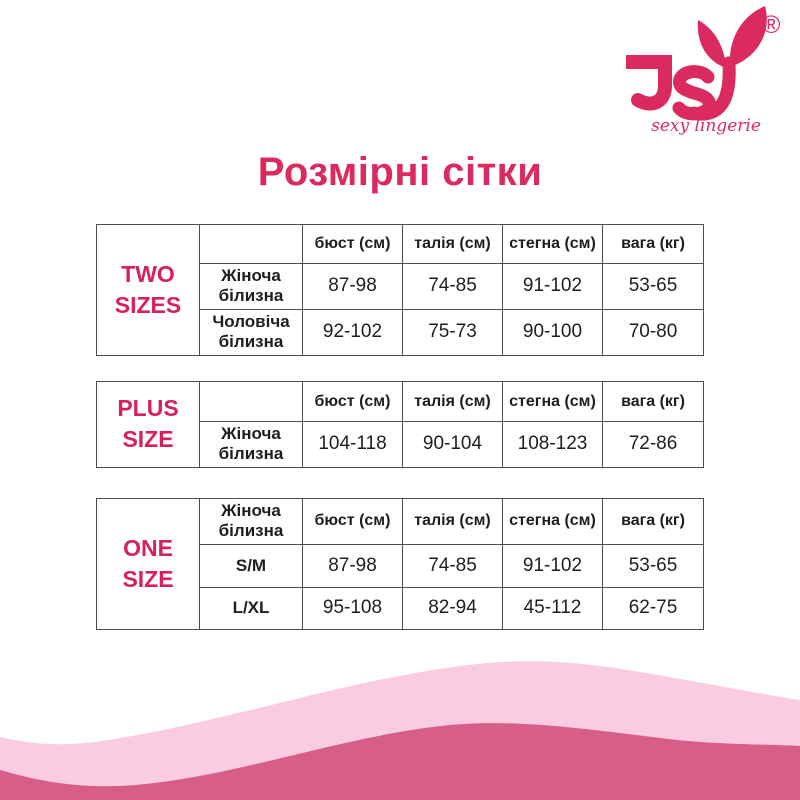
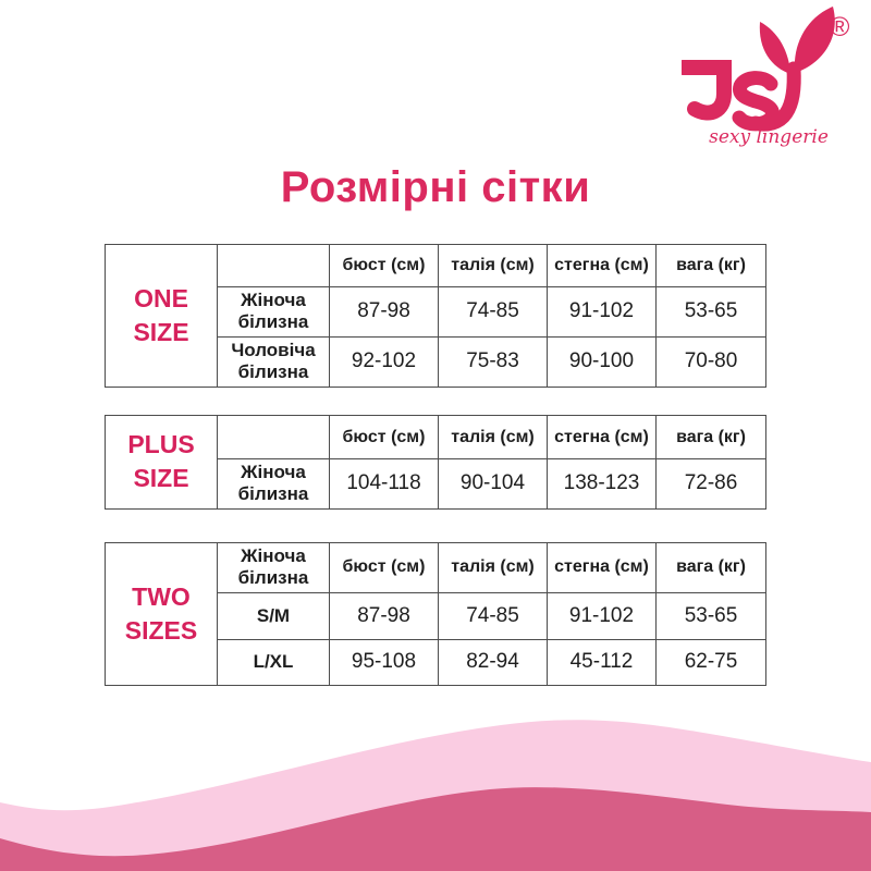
  ®
  sexy lingerie
  Розмірні сітки
- TWO SIZES		бюст (см)	талія (см)	стегна (см)	вага (кг)
+ ONE SIZE		бюст (см)	талія (см)	стегна (см)	вага (кг)
  Жіноча білизна	87-98	74-85	91-102	53-65
- Чоловіча білизна	92-102	75-73	90-100	70-80
+ Чоловіча білизна	92-102	75-83	90-100	70-80
  PLUS SIZE		бюст (см)	талія (см)	стегна (см)	вага (кг)
- Жіноча білизна	104-118	90-104	108-123	72-86
+ Жіноча білизна	104-118	90-104	138-123	72-86
- ONE SIZE	Жіноча білизна	бюст (см)	талія (см)	стегна (см)	вага (кг)
+ TWO SIZES	Жіноча білизна	бюст (см)	талія (см)	стегна (см)	вага (кг)
  S/M	87-98	74-85	91-102	53-65
  L/XL	95-108	82-94	45-112	62-75
